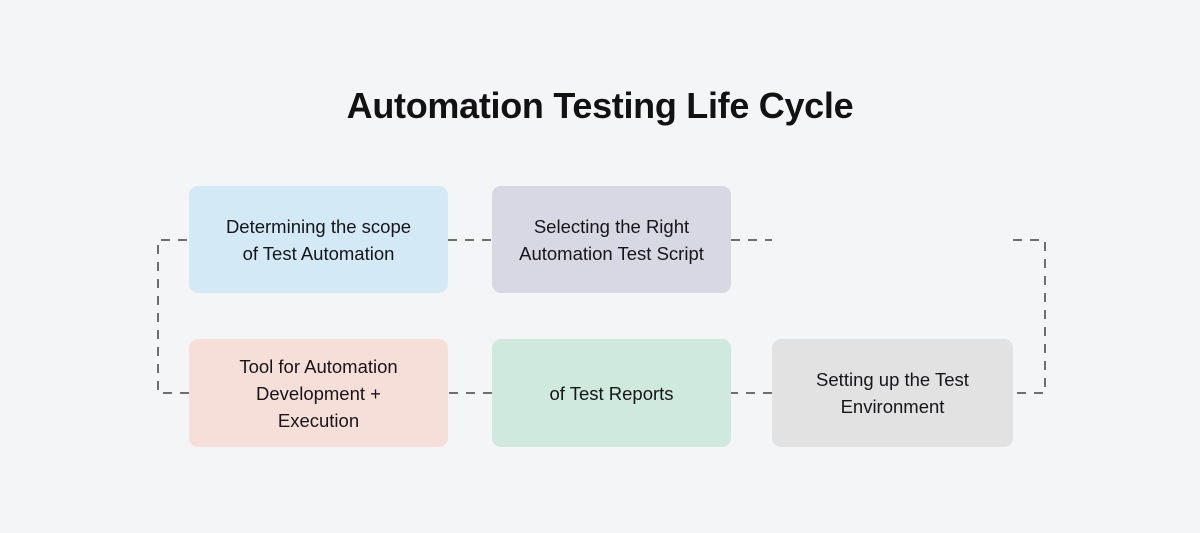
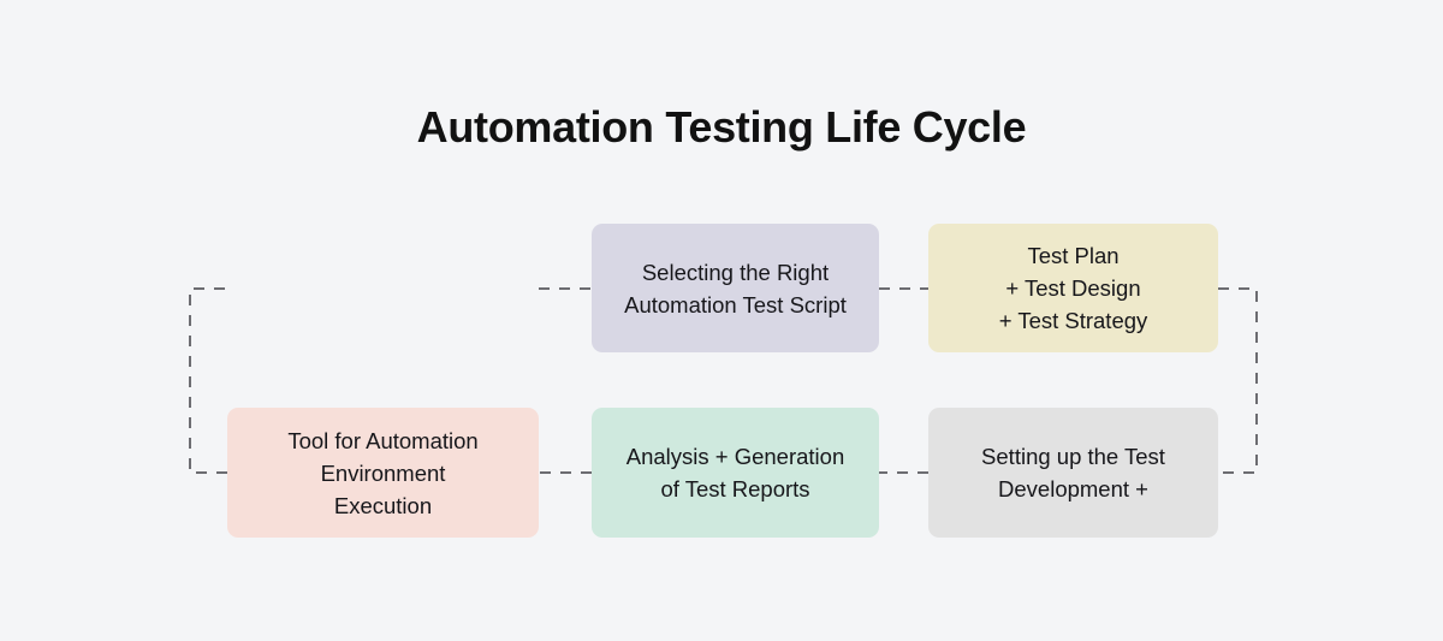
  Automation Testing Life Cycle
- Determining the scope
- of Test Automation
  Selecting the Right
  Automation Test Script
+ Test Plan
+ + Test Design
+ + Test Strategy
  Setting up the Test
- Environment
+ Development +
+ Analysis + Generation
  of Test Reports
  Tool for Automation
- Development +
+ Environment
  Execution
